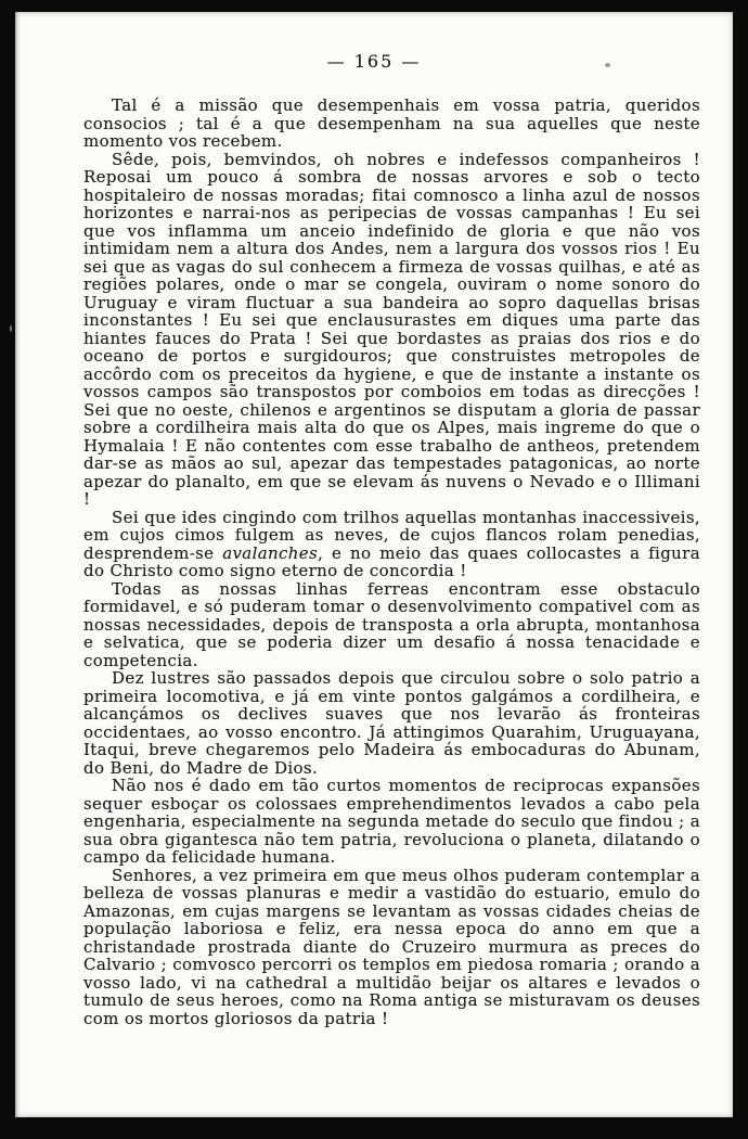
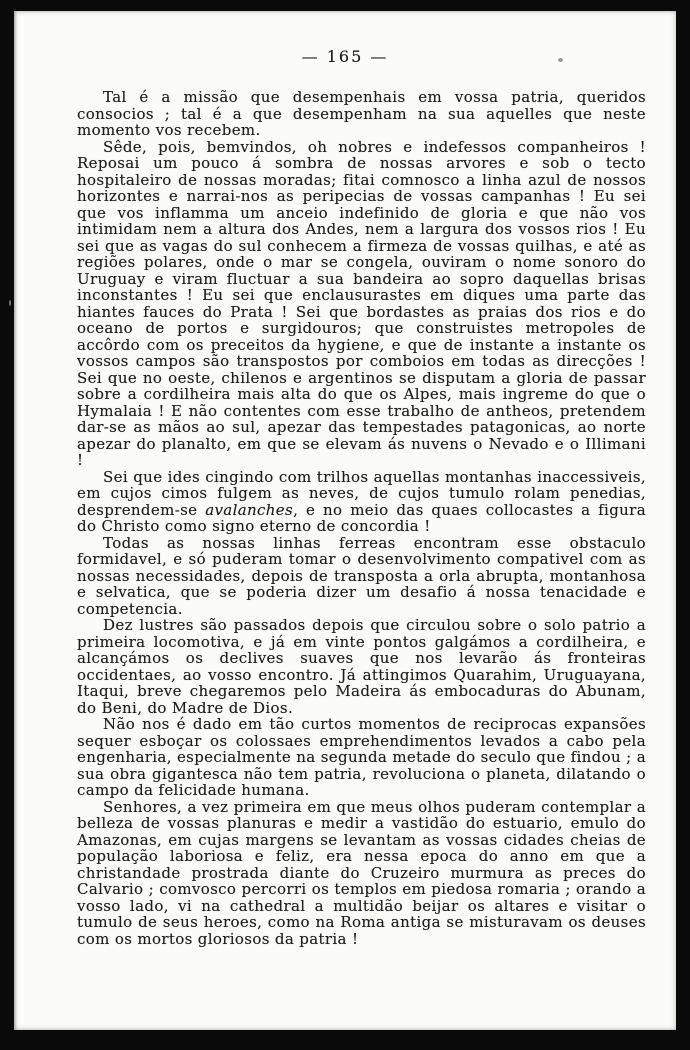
  — 165 —
  Tal é a missão que desempenhais em vossa patria, queridos consocios ; tal é a que desempenham na sua aquelles que neste momento vos recebem.
  Sêde, pois, bemvindos, oh nobres e indefessos companheiros ! Reposai um pouco á sombra de nossas arvores e sob o tecto hospitaleiro de nossas moradas; fitai comnosco a linha azul de nossos horizontes e narrai-nos as peripecias de vossas campanhas ! Eu sei que vos inflamma um anceio indefinido de gloria e que não vos intimidam nem a altura dos Andes, nem a largura dos vossos rios ! Eu sei que as vagas do sul conhecem a firmeza de vossas quilhas, e até as regiões polares, onde o mar se congela, ouviram o nome sonoro do Uruguay e viram fluctuar a sua bandeira ao sopro daquellas brisas inconstantes ! Eu sei que enclausurastes em diques uma parte das hiantes fauces do Prata ! Sei que bordastes as praias dos rios e do oceano de portos e surgidouros; que construistes metropoles de accôrdo com os preceitos da hygiene, e que de instante a instante os vossos campos são transpostos por comboios em todas as direcções ! Sei que no oeste, chilenos e argentinos se disputam a gloria de passar sobre a cordilheira mais alta do que os Alpes, mais ingreme do que o Hymalaia ! E não contentes com esse trabalho de antheos, pretendem dar-se as mãos ao sul, apezar das tempestades patagonicas, ao norte apezar do planalto, em que se elevam ás nuvens o Nevado e o Illimani !
- Sei que ides cingindo com trilhos aquellas montanhas inaccessiveis, em cujos cimos fulgem as neves, de cujos flancos rolam penedias, desprendem-se avalanches, e no meio das quaes collocastes a figura do Christo como signo eterno de concordia !
+ Sei que ides cingindo com trilhos aquellas montanhas inaccessiveis, em cujos cimos fulgem as neves, de cujos tumulo rolam penedias, desprendem-se avalanches, e no meio das quaes collocastes a figura do Christo como signo eterno de concordia !
  Todas as nossas linhas ferreas encontram esse obstaculo formidavel, e só puderam tomar o desenvolvimento compativel com as nossas necessidades, depois de transposta a orla abrupta, montanhosa e selvatica, que se poderia dizer um desafio á nossa tenacidade e competencia.
  Dez lustres são passados depois que circulou sobre o solo patrio a primeira locomotiva, e já em vinte pontos galgámos a cordilheira, e alcançámos os declives suaves que nos levarão ás fronteiras occidentaes, ao vosso encontro. Já attingimos Quarahim, Uruguayana, Itaqui, breve chegaremos pelo Madeira ás embocaduras do Abunam, do Beni, do Madre de Dios.
  Não nos é dado em tão curtos momentos de reciprocas expansões sequer esboçar os colossaes emprehendimentos levados a cabo pela engenharia, especialmente na segunda metade do seculo que findou ; a sua obra gigantesca não tem patria, revoluciona o planeta, dilatando o campo da felicidade humana.
- Senhores, a vez primeira em que meus olhos puderam contemplar a belleza de vossas planuras e medir a vastidão do estuario, emulo do Amazonas, em cujas margens se levantam as vossas cidades cheias de população laboriosa e feliz, era nessa epoca do anno em que a christandade prostrada diante do Cruzeiro murmura as preces do Calvario ; comvosco percorri os templos em piedosa romaria ; orando a vosso lado, vi na cathedral a multidão beijar os altares e levados o tumulo de seus heroes, como na Roma antiga se misturavam os deuses com os mortos gloriosos da patria !
+ Senhores, a vez primeira em que meus olhos puderam contemplar a belleza de vossas planuras e medir a vastidão do estuario, emulo do Amazonas, em cujas margens se levantam as vossas cidades cheias de população laboriosa e feliz, era nessa epoca do anno em que a christandade prostrada diante do Cruzeiro murmura as preces do Calvario ; comvosco percorri os templos em piedosa romaria ; orando a vosso lado, vi na cathedral a multidão beijar os altares e visitar o tumulo de seus heroes, como na Roma antiga se misturavam os deuses com os mortos gloriosos da patria !
